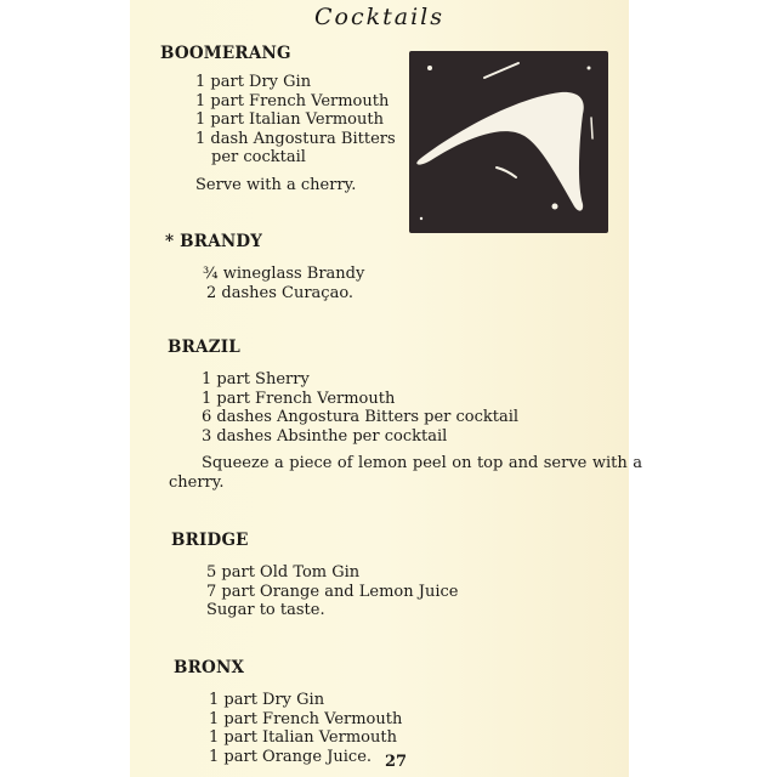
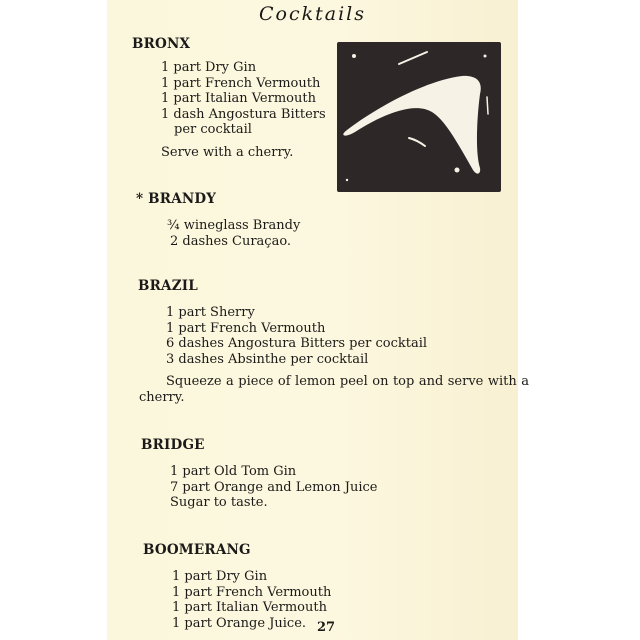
  Cocktails
- BOOMERANG
+ BRONX
  1 part Dry Gin
  1 part French Vermouth
  1 part Italian Vermouth
  1 dash Angostura Bitters
  per cocktail
  Serve with a cherry.
  * BRANDY
  ¾ wineglass Brandy
  2 dashes Curaçao.
  BRAZIL
  1 part Sherry
  1 part French Vermouth
  6 dashes Angostura Bitters per cocktail
  3 dashes Absinthe per cocktail
  Squeeze a piece of lemon peel on top and serve with a cherry.
  BRIDGE
- 5 part Old Tom Gin
+ 1 part Old Tom Gin
  7 part Orange and Lemon Juice
  Sugar to taste.
- BRONX
+ BOOMERANG
  1 part Dry Gin
  1 part French Vermouth
  1 part Italian Vermouth
  1 part Orange Juice.
  27
